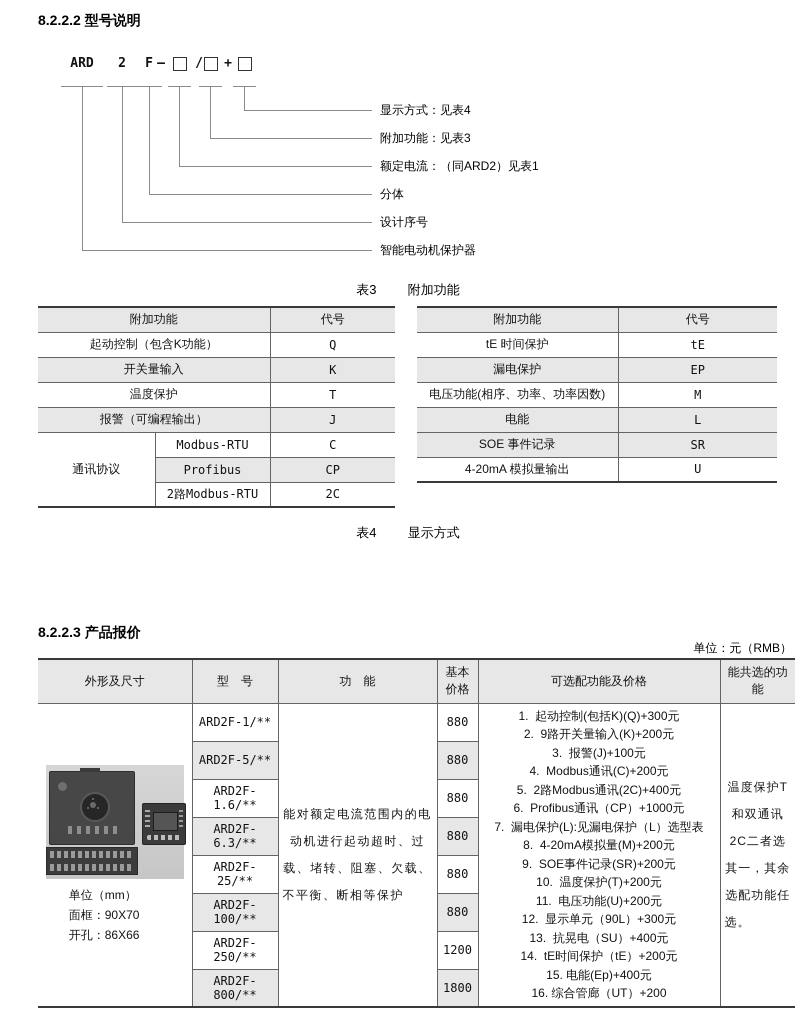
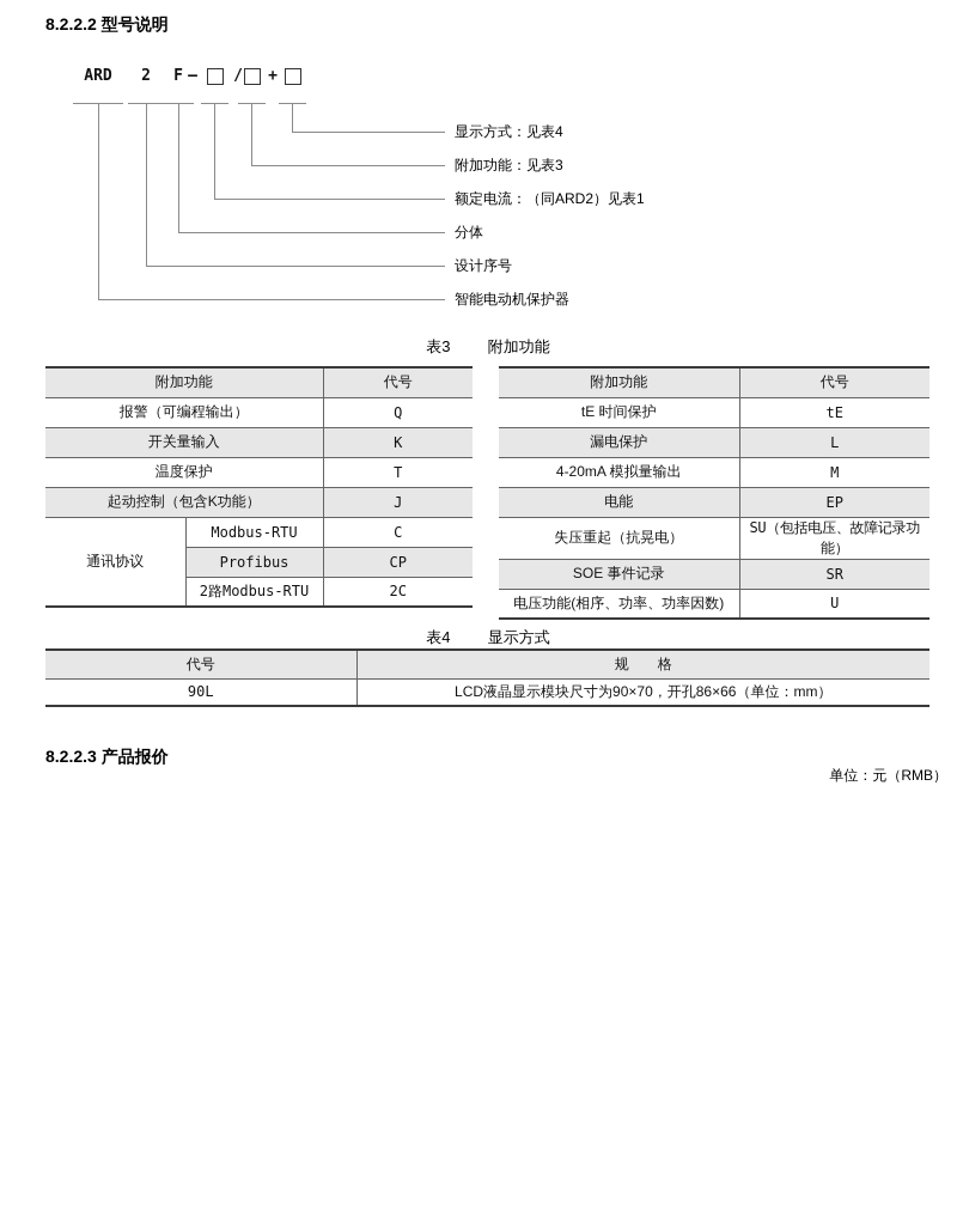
  8.2.2.2 型号说明
  ARD
  2
  F
  —
  /
  +
  显示方式：见表4
  附加功能：见表3
  额定电流：（同ARD2）见表1
  分体
  设计序号
  智能电动机保护器
  表3 附加功能
  附加功能	代号
- 起动控制（包含K功能）	Q
+ 报警（可编程输出）	Q
  开关量输入	K
  温度保护	T
- 报警（可编程输出）	J
+ 起动控制（包含K功能）	J
  通讯协议	Modbus-RTU	C
  Profibus	CP
  2路Modbus-RTU	2C
  附加功能	代号
  tE 时间保护	tE
- 漏电保护	EP
+ 漏电保护	L
- 电压功能(相序、功率、功率因数)	M
+ 4-20mA 模拟量输出	M
- 电能	L
+ 电能	EP
+ 失压重起（抗晃电）	SU（包括电压、故障记录功能）
  SOE 事件记录	SR
- 4-20mA 模拟量输出	U
+ 电压功能(相序、功率、功率因数)	U
  表4 显示方式
+ 代号	规 格
+ 90L	LCD液晶显示模块尺寸为90×70，开孔86×66（单位：mm）
  8.2.2.3 产品报价
  单位：元（RMB）
- 外形及尺寸	型 号	功 能	基本价格	可选配功能及价格	能共选的功能
- 单位（mm）面框：90X70开孔：86X66	ARD2F-1/**	能对额定电流范围内的电动机进行起动超时、过载、堵转、阻塞、欠载、不平衡、断相等保护	880	1. 起动控制(包括K)(Q)+300元2. 9路开关量输入(K)+200元3. 报警(J)+100元4. Modbus通讯(C)+200元5. 2路Modbus通讯(2C)+400元6. Profibus通讯（CP）+1000元7. 漏电保护(L):见漏电保护（L）选型表8. 4-20mA模拟量(M)+200元9. SOE事件记录(SR)+200元10. 温度保护(T)+200元11. 电压功能(U)+200元12. 显示单元（90L）+300元13. 抗晃电（SU）+400元14. tE时间保护（tE）+200元15. 电能(Ep)+400元16. 综合管廊（UT）+200	温度保护T和双通讯2C二者选其一，其余选配功能任选。
- ARD2F-5/**	880
- ARD2F-1.6/**	880
- ARD2F-6.3/**	880
- ARD2F-25/**	880
- ARD2F-100/**	880
- ARD2F-250/**	1200
- ARD2F-800/**	1800
